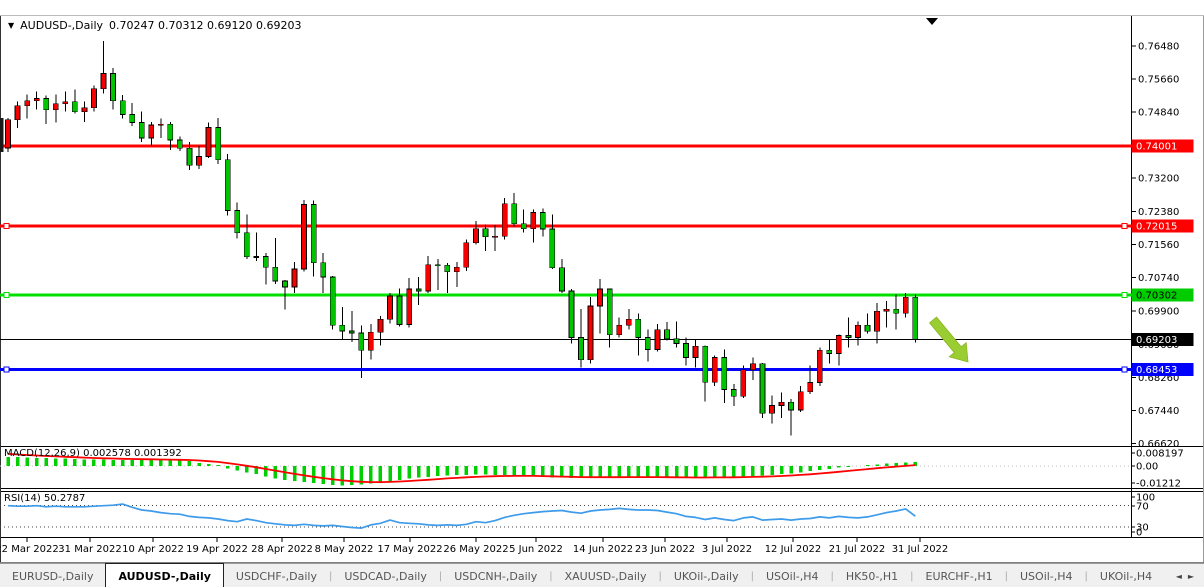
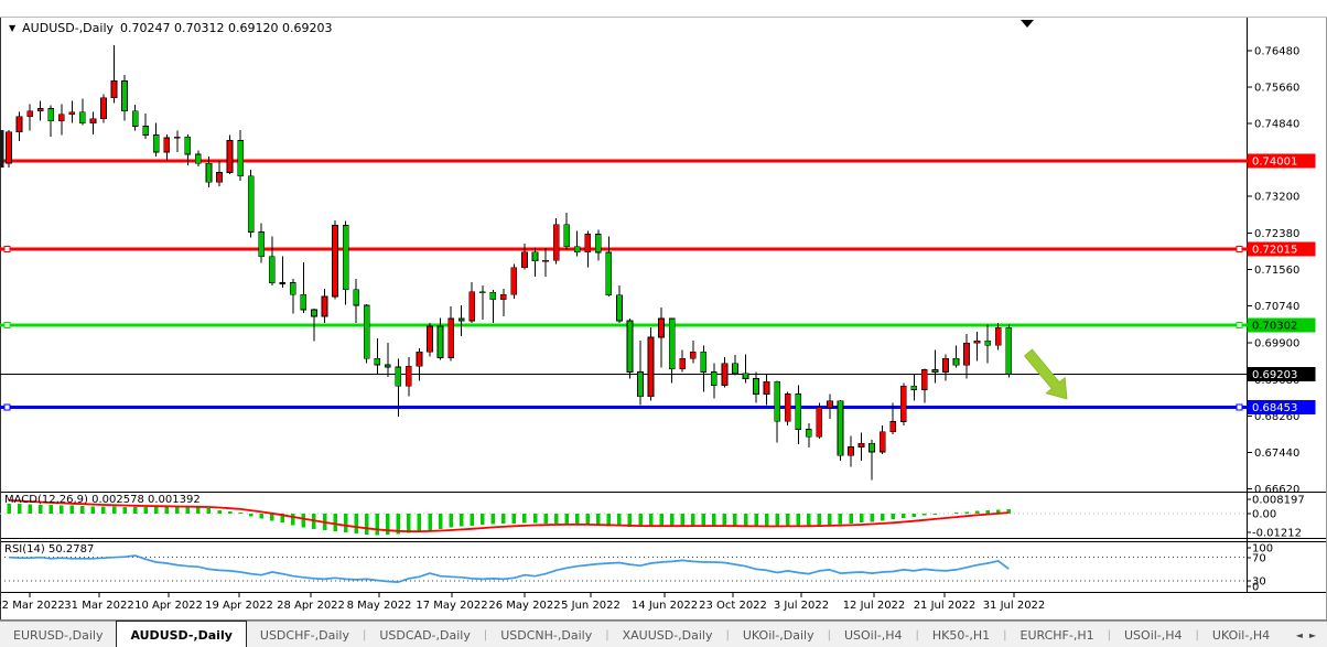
  0.76480
  0.75660
  0.74840
  0.73200
  0.72380
  0.71560
  0.70740
  0.69900
  0.68260
  0.67440
  0.66620
  0.74001
  0.72015
  0.70302
  0.69203
  0.68453
  0.008197
  0.00
  -0.01212
  100
  70
  30
  0
  2 Mar 2022
  31 Mar 2022
  10 Apr 2022
  19 Apr 2022
  28 Apr 2022
  8 May 2022
  17 May 2022
  26 May 2022
  5 Jun 2022
  14 Jun 2022
- 23 Jun 2022
+ 23 Oct 2022
  3 Jul 2022
  12 Jul 2022
  21 Jul 2022
  31 Jul 2022
  ▼
  AUDUSD-,Daily
  0.70247 0.70312 0.69120 0.69203
  MACD(12,26,9) 0.002578 0.001392
  RSI(14) 50.2787
  EURUSD-,Daily
  AUDUSD-,Daily
  USDCHF-,Daily
  |
  USDCAD-,Daily
  |
  USDCNH-,Daily
  |
  XAUUSD-,Daily
  |
  UKOil-,Daily
  |
  USOil-,H4
  |
  HK50-,H1
  |
  EURCHF-,H1
  |
  USOil-,H4
  |
  UKOil-,H4
  ◄
  ►
